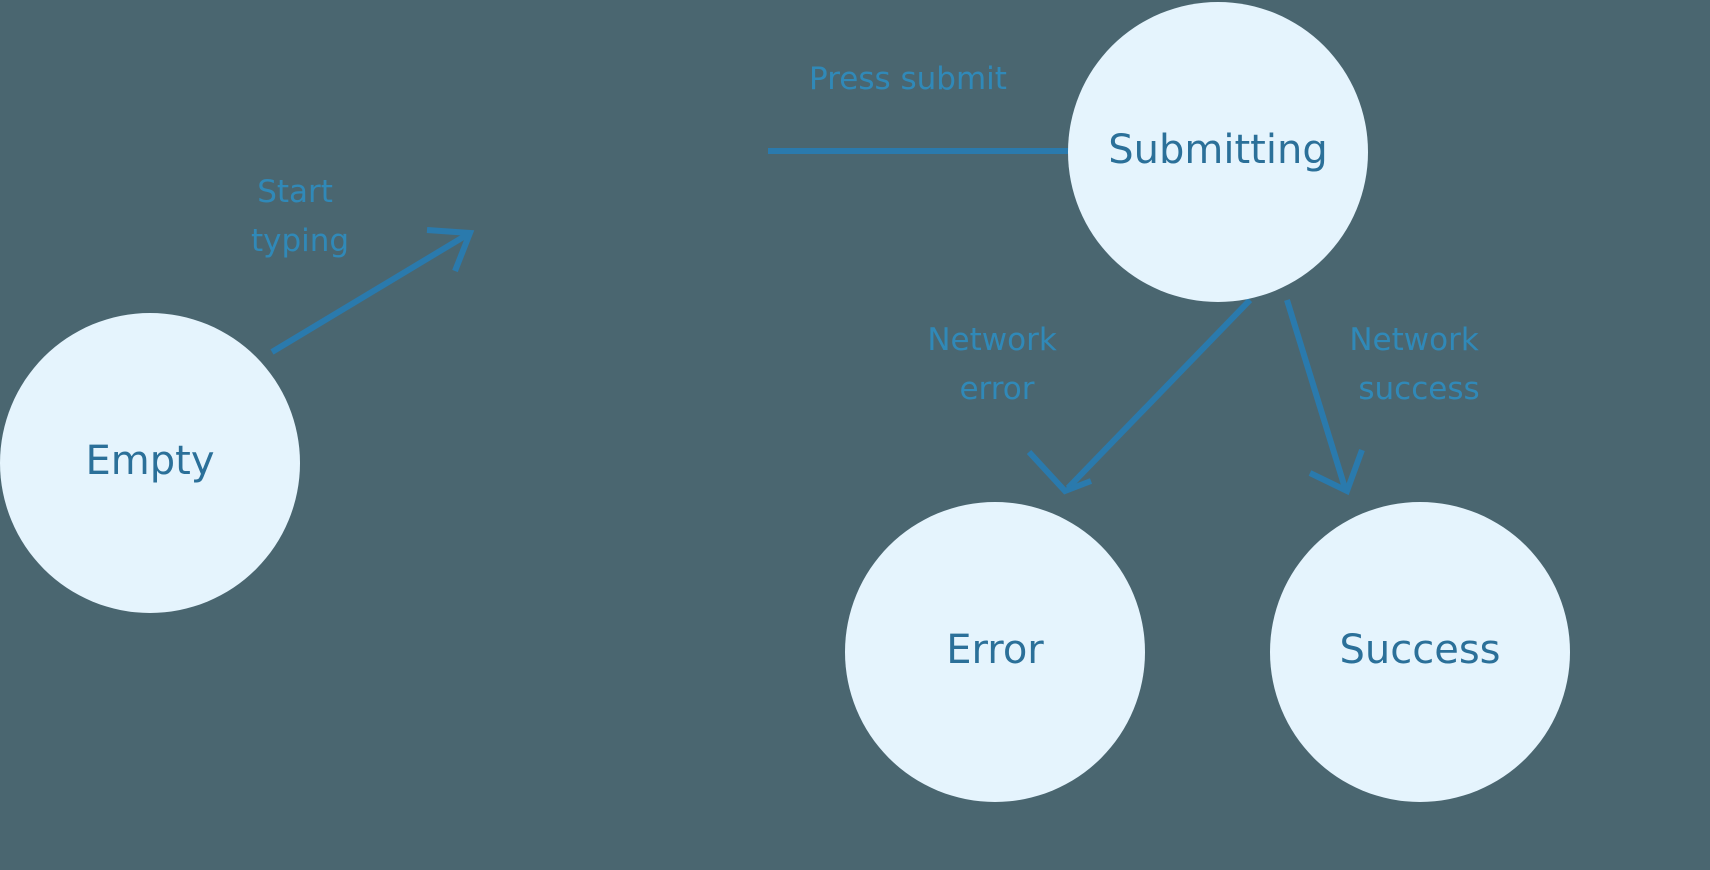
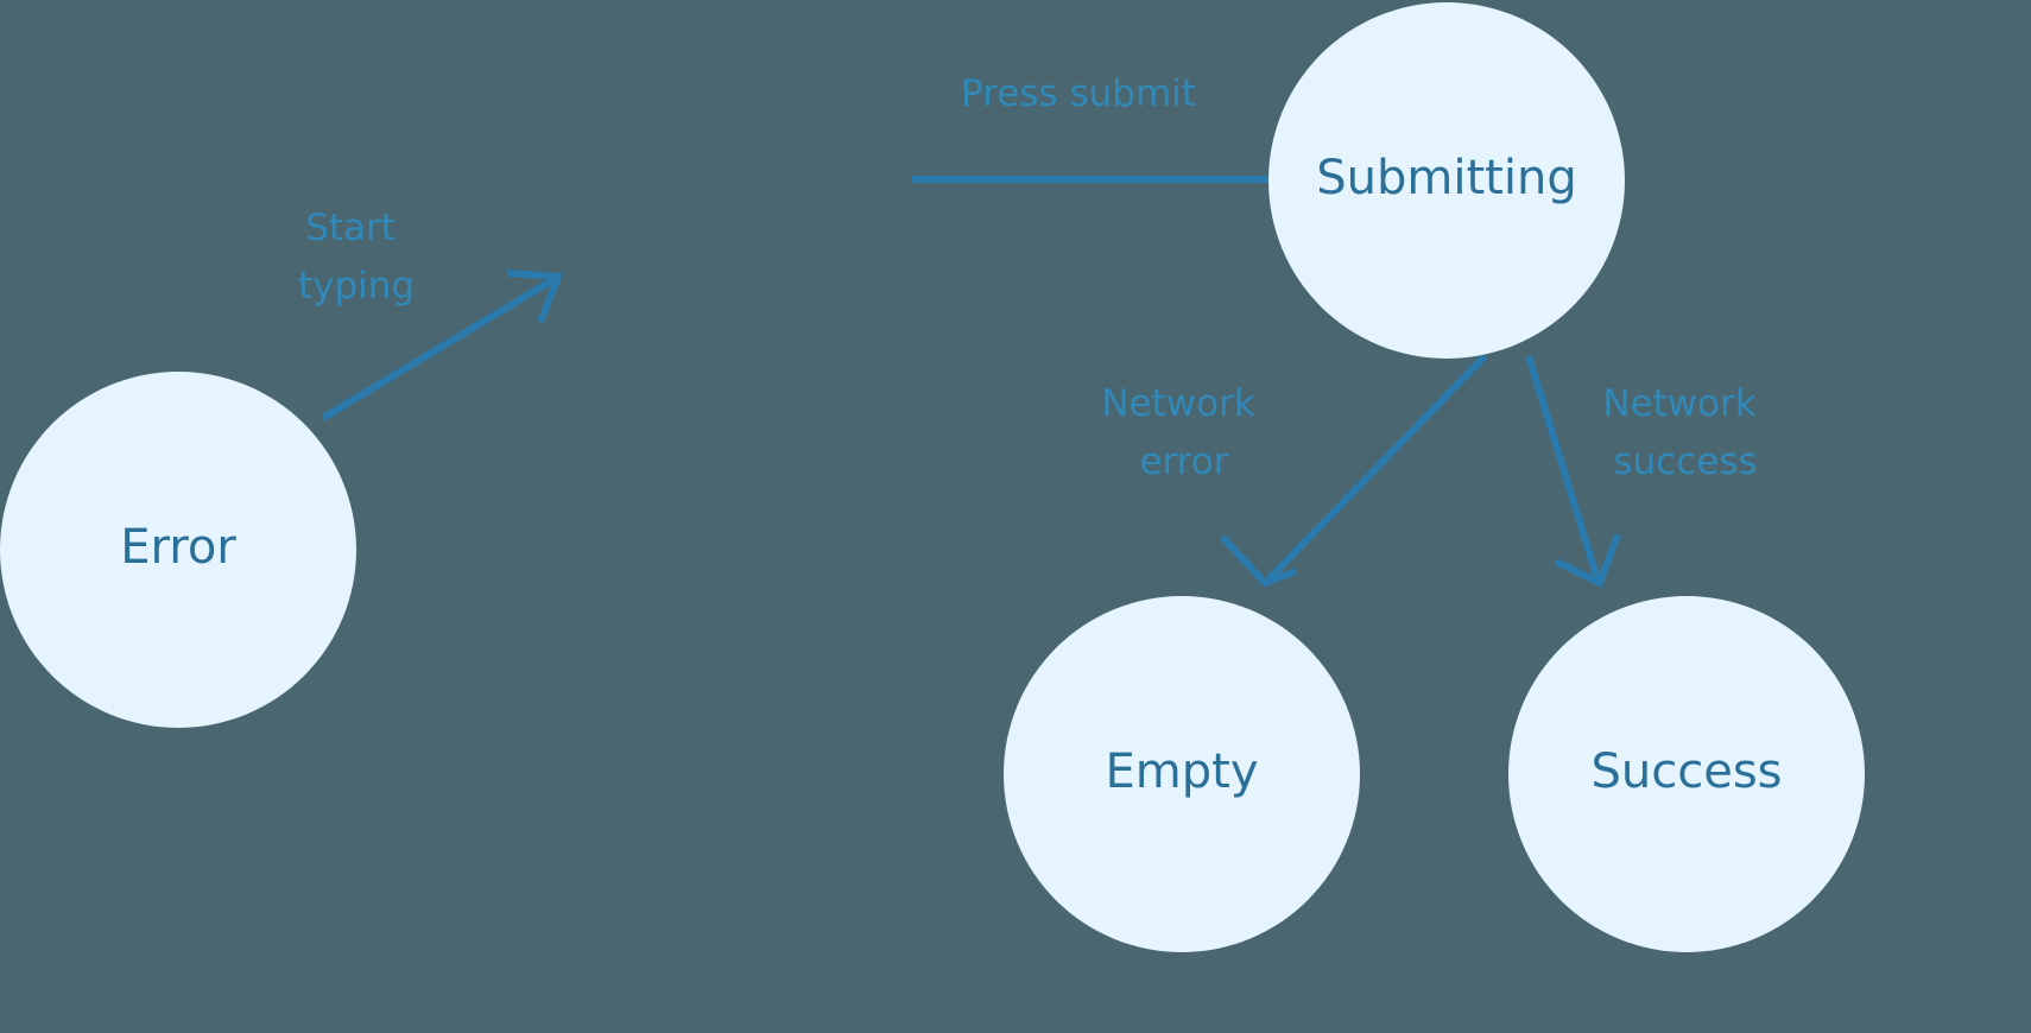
  Start typing
  Press submit
  Network error
  Network success
- Empty
+ Error
  Submitting
- Error
+ Empty
  Success
